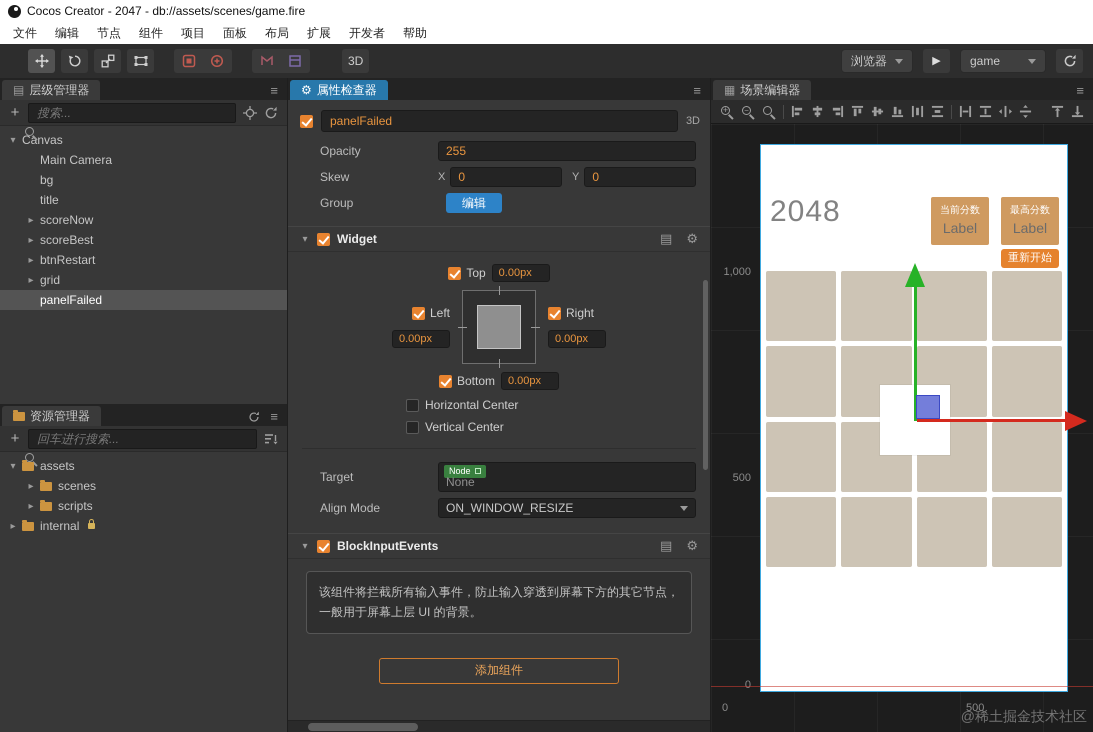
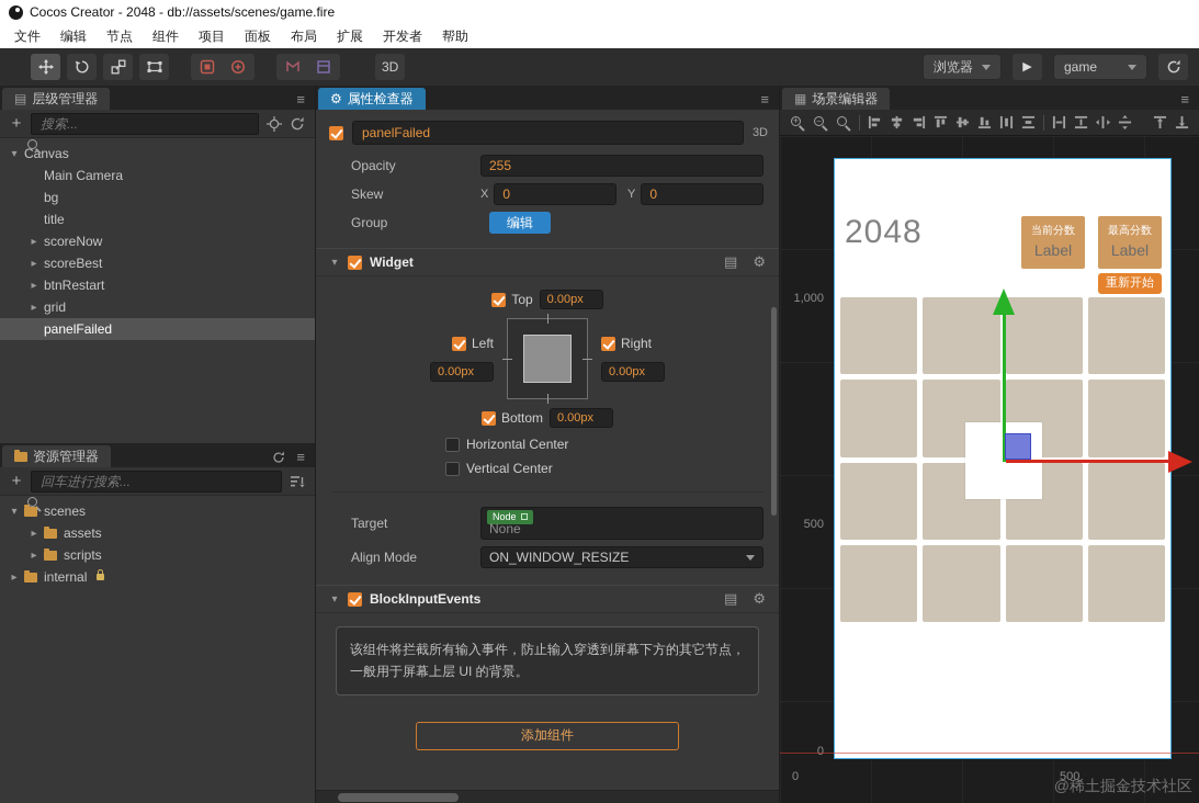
- Cocos Creator - 2047 - db://assets/scenes/game.fire
+ Cocos Creator - 2048 - db://assets/scenes/game.fire
  文件
  编辑
  节点
  组件
  项目
  面板
  布局
  扩展
  开发者
  帮助
  3D
  浏览器
  ▶
  game
  ▤
  层级管理器
  ≡
  +
  搜索...
  ▾
  Canvas
  Main Camera
  bg
  title
  ▸
  scoreNow
  ▸
  scoreBest
  ▸
  btnRestart
  ▸
  grid
  panelFailed
  资源管理器
  ≡
  +
  回车进行搜索...
  ▾
- assets
+ scenes
  ▸
- scenes
+ assets
  ▸
  scripts
  ▸
  internal
  ⚙
  属性检查器
  ≡
  panelFailed
  3D
  Opacity
  255
  Skew
  X
  0
  Y
  0
  Group
  编辑
  ▾
  Widget
  ▤
  ⚙
  Top
  0.00px
  Left
  0.00px
  Right
  0.00px
  Bottom
  0.00px
  Horizontal Center
  Vertical Center
  Target
  Node
  None
  Align Mode
  ON_WINDOW_RESIZE
  ▾
  BlockInputEvents
  ▤
  ⚙
  该组件将拦截所有输入事件，防止输入穿透到屏幕下方的其它节点，一般用于屏幕上层 UI 的背景。
  添加组件
  ▦
  场景编辑器
  ≡
  2048
  当前分数
  Label
  最高分数
  Label
  重新开始
  1,000
  500
  0
  0
  500
  @稀土掘金技术社区
